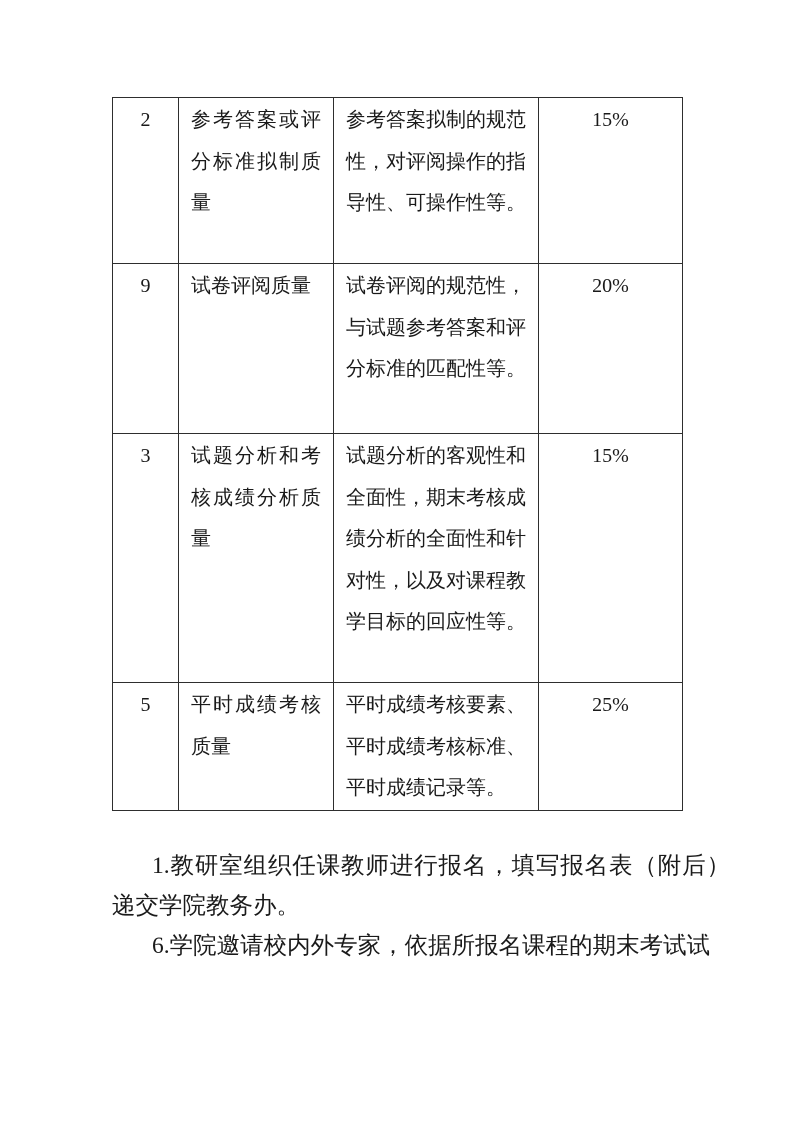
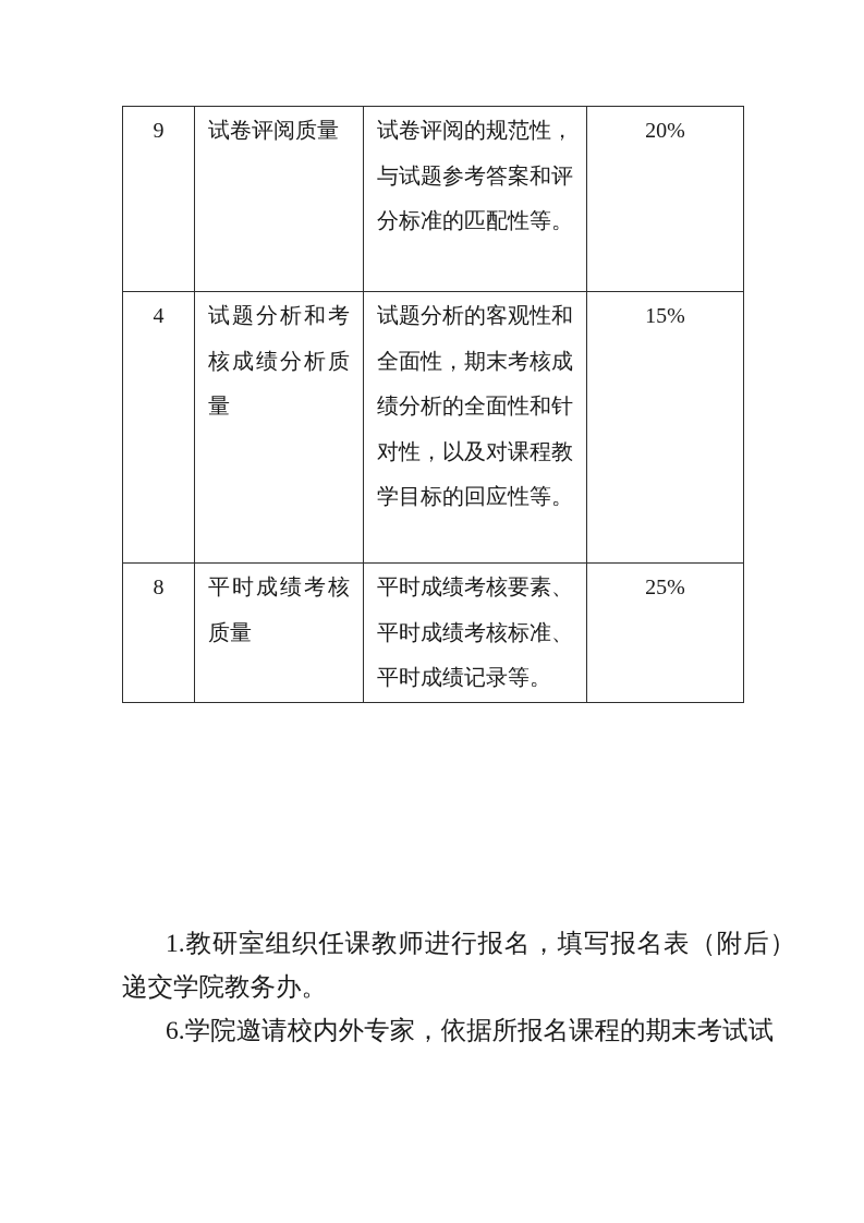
- 2	参考答案或评分标准拟制质量	参考答案拟制的规范性，对评阅操作的指导性、可操作性等。	15%
  9	试卷评阅质量	试卷评阅的规范性，与试题参考答案和评分标准的匹配性等。	20%
- 3	试题分析和考核成绩分析质量	试题分析的客观性和全面性，期末考核成绩分析的全面性和针对性，以及对课程教学目标的回应性等。	15%
+ 4	试题分析和考核成绩分析质量	试题分析的客观性和全面性，期末考核成绩分析的全面性和针对性，以及对课程教学目标的回应性等。	15%
- 5	平时成绩考核质量	平时成绩考核要素、平时成绩考核标准、平时成绩记录等。	25%
+ 8	平时成绩考核质量	平时成绩考核要素、平时成绩考核标准、平时成绩记录等。	25%
  1.教研室组织任课教师进行报名，填写报名表（附后）递交学院教务办。
  6.学院邀请校内外专家，依据所报名课程的期末考试试
